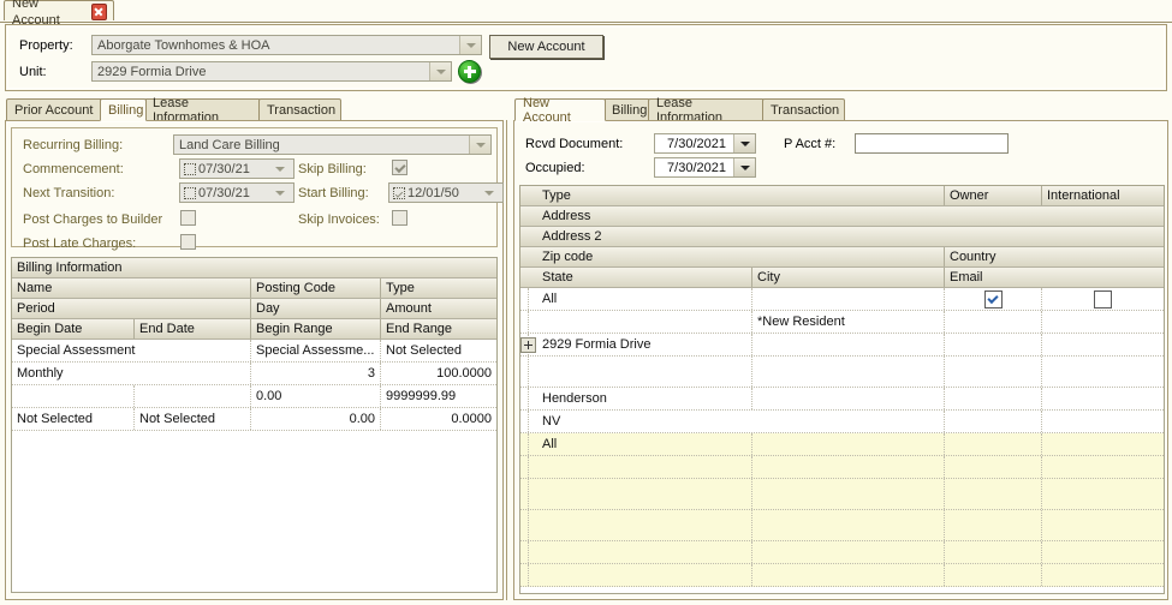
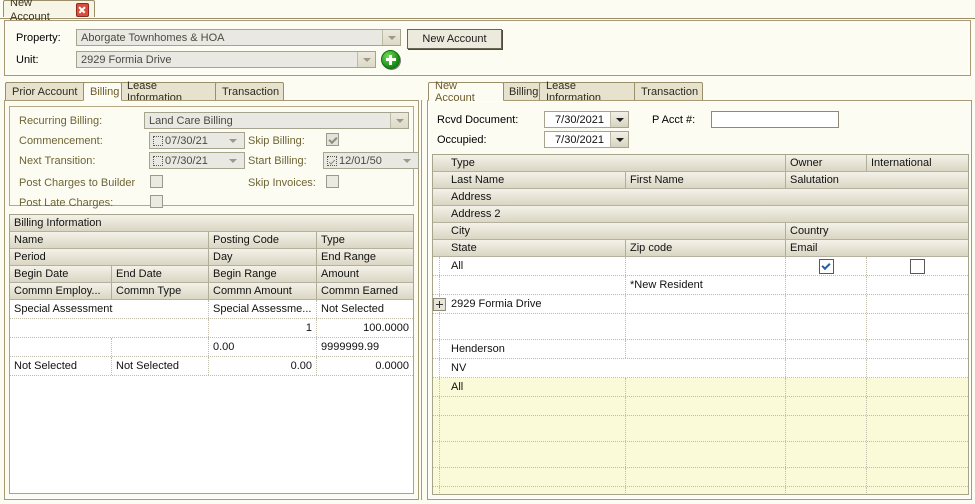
  New Account
  Property:
  Aborgate Townhomes & HOA
  Unit:
  2929 Formia Drive
  New Account
  Prior Account
  Billing
  Lease Information
  Transaction
  Recurring Billing:
  Land Care Billing
  Commencement:
  07/30/21
  Skip Billing:
  Next Transition:
  07/30/21
  Start Billing:
  12/01/50
  Post Charges to Builder
  Skip Invoices:
  Post Late Charges:
  Billing Information
  Name
  Posting Code
  Type
  Period
  Day
- Amount
+ End Range
  Begin Date
  End Date
  Begin Range
- End Range
+ Amount
+ Commn Employ...
+ Commn Type
+ Commn Amount
+ Commn Earned
  Special Assessment
  Special Assessme...
  Not Selected
- Monthly
- 3
+ 1
  100.0000
  0.00
  9999999.99
  Not Selected
  Not Selected
  0.00
  0.0000
  New Account
  Billing
  Lease Information
  Transaction
  Rcvd Document:
  7/30/2021
  P Acct #:
  Occupied:
  7/30/2021
  Type
  Owner
  International
+ Last Name
+ First Name
+ Salutation
  Address
  Address 2
- Zip code
+ City
  Country
  State
- City
+ Zip code
  Email
  All
  *New Resident
  2929 Formia Drive
  Henderson
  NV
  All
